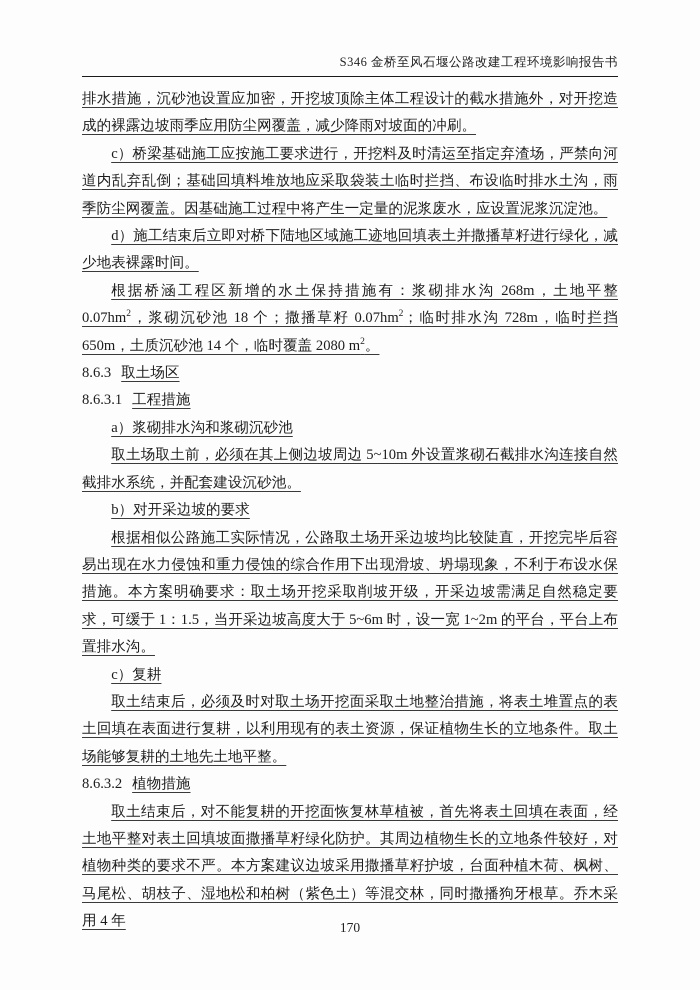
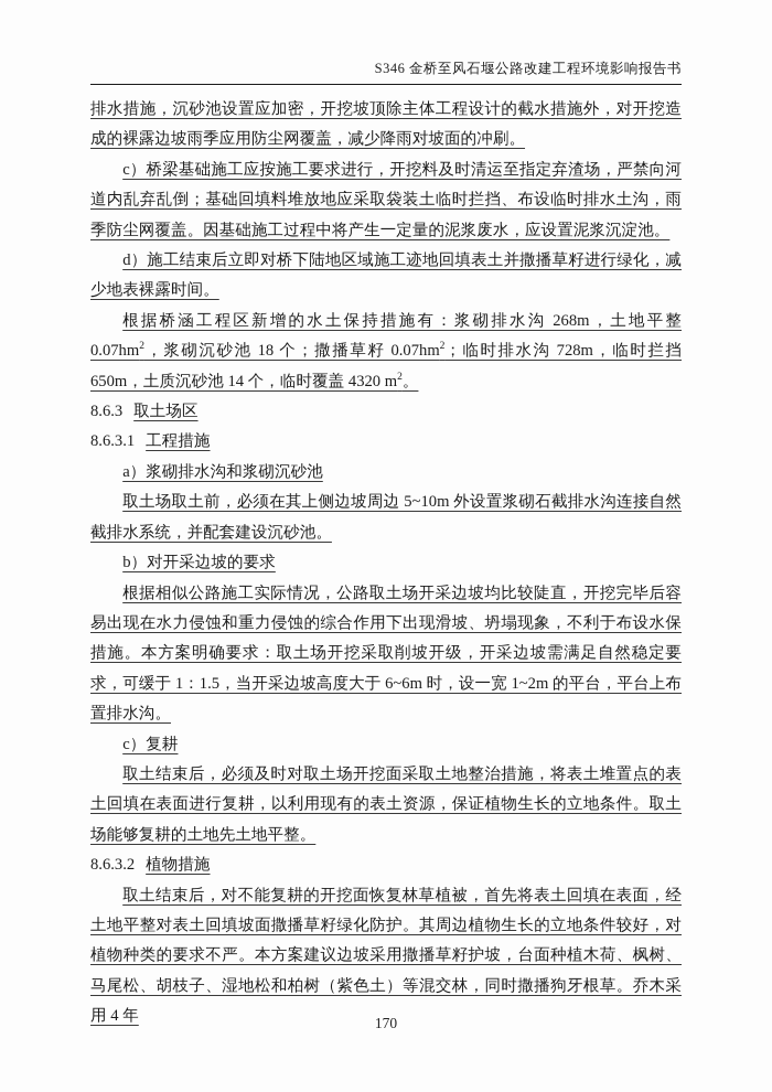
  S346 金桥至风石堰公路改建工程环境影响报告书
  排水措施，沉砂池设置应加密，开挖坡顶除主体工程设计的截水措施外，对开挖造成的裸露边坡雨季应用防尘网覆盖，减少降雨对坡面的冲刷。
  c）桥梁基础施工应按施工要求进行，开挖料及时清运至指定弃渣场，严禁向河道内乱弃乱倒；基础回填料堆放地应采取袋装土临时拦挡、布设临时排水土沟，雨季防尘网覆盖。因基础施工过程中将产生一定量的泥浆废水，应设置泥浆沉淀池。
  d）施工结束后立即对桥下陆地区域施工迹地回填表土并撒播草籽进行绿化，减少地表裸露时间。
- 根据桥涵工程区新增的水土保持措施有：浆砌排水沟 268m，土地平整 0.07hm2，浆砌沉砂池 18 个；撒播草籽 0.07hm2；临时排水沟 728m，临时拦挡 650m，土质沉砂池 14 个，临时覆盖 2080 m2。
+ 根据桥涵工程区新增的水土保持措施有：浆砌排水沟 268m，土地平整 0.07hm2，浆砌沉砂池 18 个；撒播草籽 0.07hm2；临时排水沟 728m，临时拦挡 650m，土质沉砂池 14 个，临时覆盖 4320 m2。
  8.6.3 取土场区
  8.6.3.1 工程措施
  a）浆砌排水沟和浆砌沉砂池
  取土场取土前，必须在其上侧边坡周边 5~10m 外设置浆砌石截排水沟连接自然截排水系统，并配套建设沉砂池。
  b）对开采边坡的要求
- 根据相似公路施工实际情况，公路取土场开采边坡均比较陡直，开挖完毕后容易出现在水力侵蚀和重力侵蚀的综合作用下出现滑坡、坍塌现象，不利于布设水保措施。本方案明确要求：取土场开挖采取削坡开级，开采边坡需满足自然稳定要求，可缓于 1：1.5，当开采边坡高度大于 5~6m 时，设一宽 1~2m 的平台，平台上布置排水沟。
+ 根据相似公路施工实际情况，公路取土场开采边坡均比较陡直，开挖完毕后容易出现在水力侵蚀和重力侵蚀的综合作用下出现滑坡、坍塌现象，不利于布设水保措施。本方案明确要求：取土场开挖采取削坡开级，开采边坡需满足自然稳定要求，可缓于 1：1.5，当开采边坡高度大于 6~6m 时，设一宽 1~2m 的平台，平台上布置排水沟。
  c）复耕
  取土结束后，必须及时对取土场开挖面采取土地整治措施，将表土堆置点的表土回填在表面进行复耕，以利用现有的表土资源，保证植物生长的立地条件。取土场能够复耕的土地先土地平整。
  8.6.3.2 植物措施
  取土结束后，对不能复耕的开挖面恢复林草植被，首先将表土回填在表面，经土地平整对表土回填坡面撒播草籽绿化防护。其周边植物生长的立地条件较好，对植物种类的要求不严。本方案建议边坡采用撒播草籽护坡，台面种植木荷、枫树、马尾松、胡枝子、湿地松和柏树（紫色土）等混交林，同时撒播狗牙根草。乔木采用 4 年
  170
